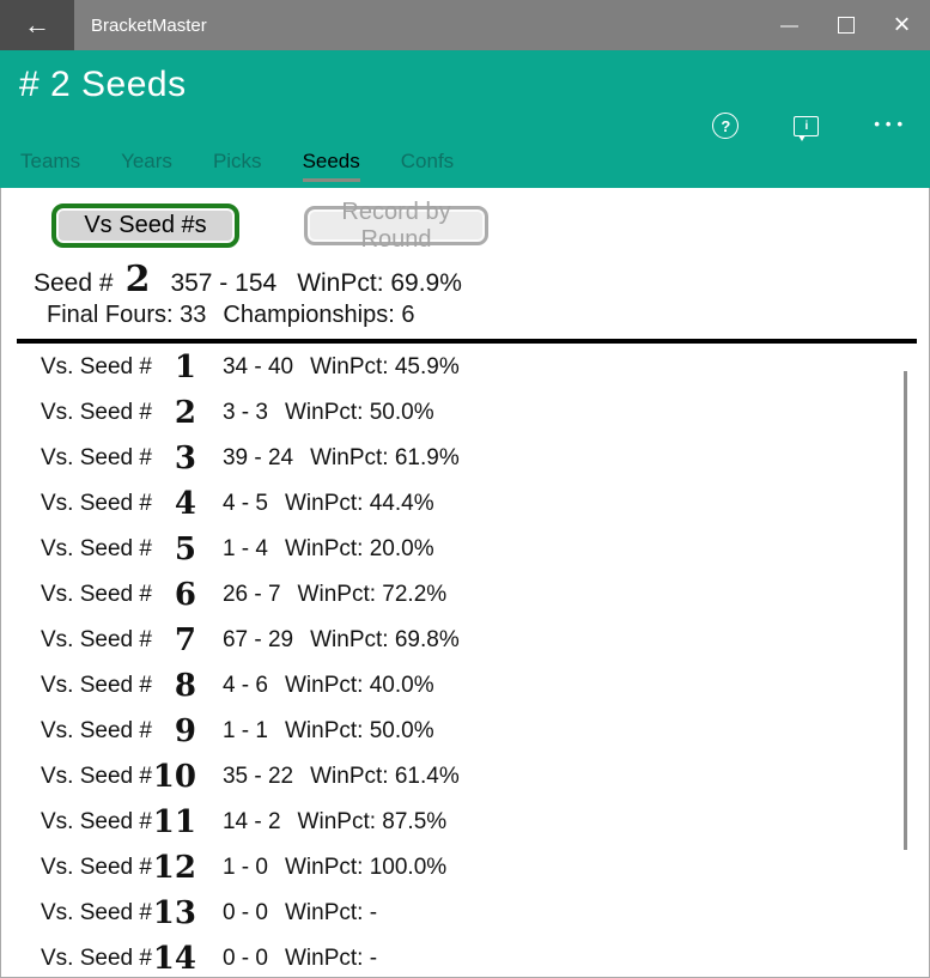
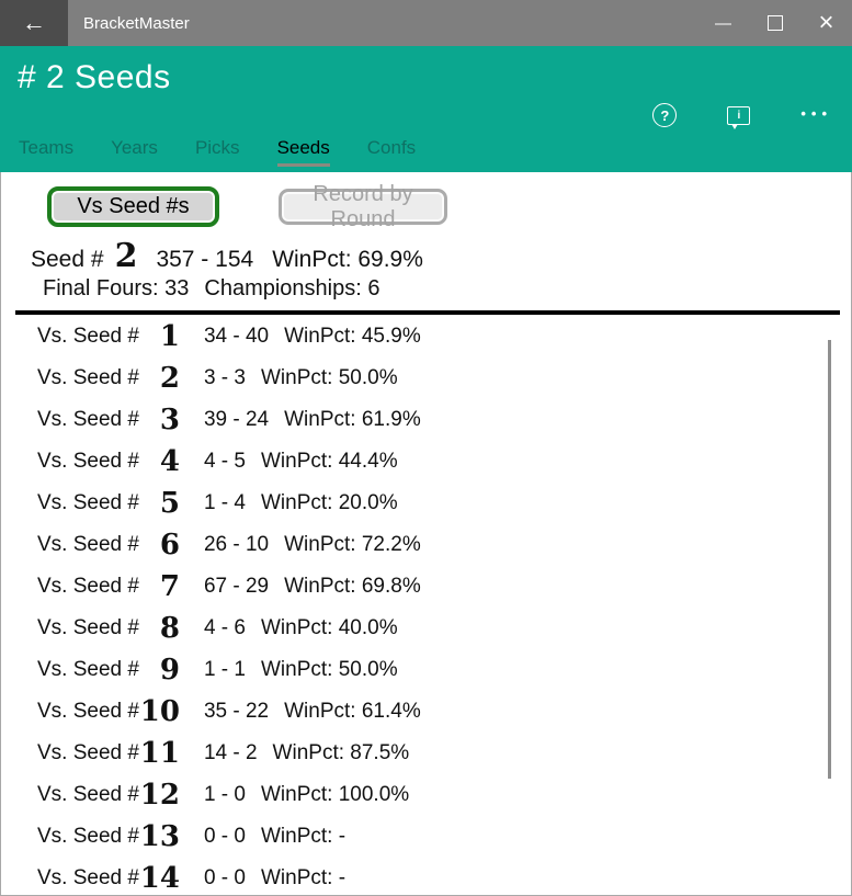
  ←
  BracketMaster
  —
  ×
  # 2 Seeds
  ?
  i
  •••
  Teams
  Years
  Picks
  Seeds
  Confs
  Vs Seed #s
  Record by Round
  Seed #
  2
  357 - 154
  WinPct: 69.9%
  Final Fours: 33
  Championships: 6
  Vs. Seed #
  1
  34 - 40
  WinPct: 45.9%
  Vs. Seed #
  2
  3 - 3
  WinPct: 50.0%
  Vs. Seed #
  3
  39 - 24
  WinPct: 61.9%
  Vs. Seed #
  4
  4 - 5
  WinPct: 44.4%
  Vs. Seed #
  5
  1 - 4
  WinPct: 20.0%
  Vs. Seed #
  6
- 26 - 7
+ 26 - 10
  WinPct: 72.2%
  Vs. Seed #
  7
  67 - 29
  WinPct: 69.8%
  Vs. Seed #
  8
  4 - 6
  WinPct: 40.0%
  Vs. Seed #
  9
  1 - 1
  WinPct: 50.0%
  Vs. Seed #
  10
  35 - 22
  WinPct: 61.4%
  Vs. Seed #
  11
  14 - 2
  WinPct: 87.5%
  Vs. Seed #
  12
  1 - 0
  WinPct: 100.0%
  Vs. Seed #
  13
  0 - 0
  WinPct: -
  Vs. Seed #
  14
  0 - 0
  WinPct: -
